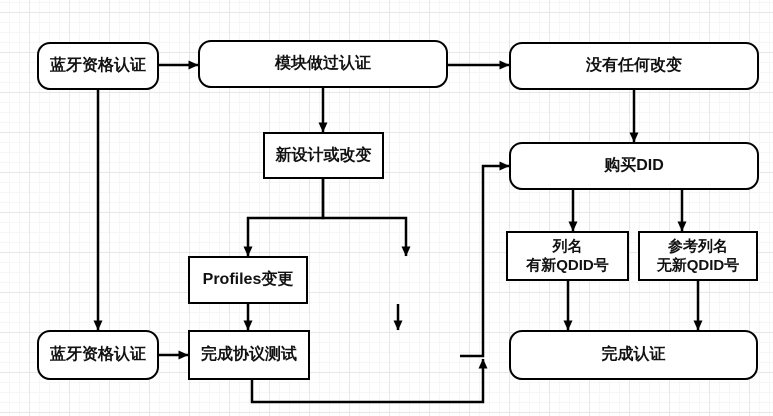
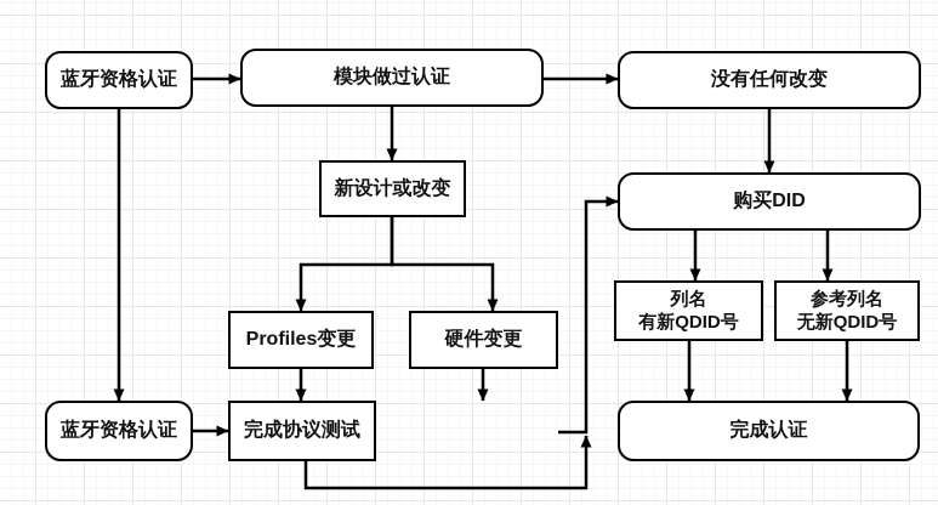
  蓝牙资格认证
  模块做过认证
  没有任何改变
  新设计或改变
  购买DID
  Profiles变更
+ 硬件变更
  列名
  有新QDID号
  参考列名
  无新QDID号
  蓝牙资格认证
  完成协议测试
  完成认证
